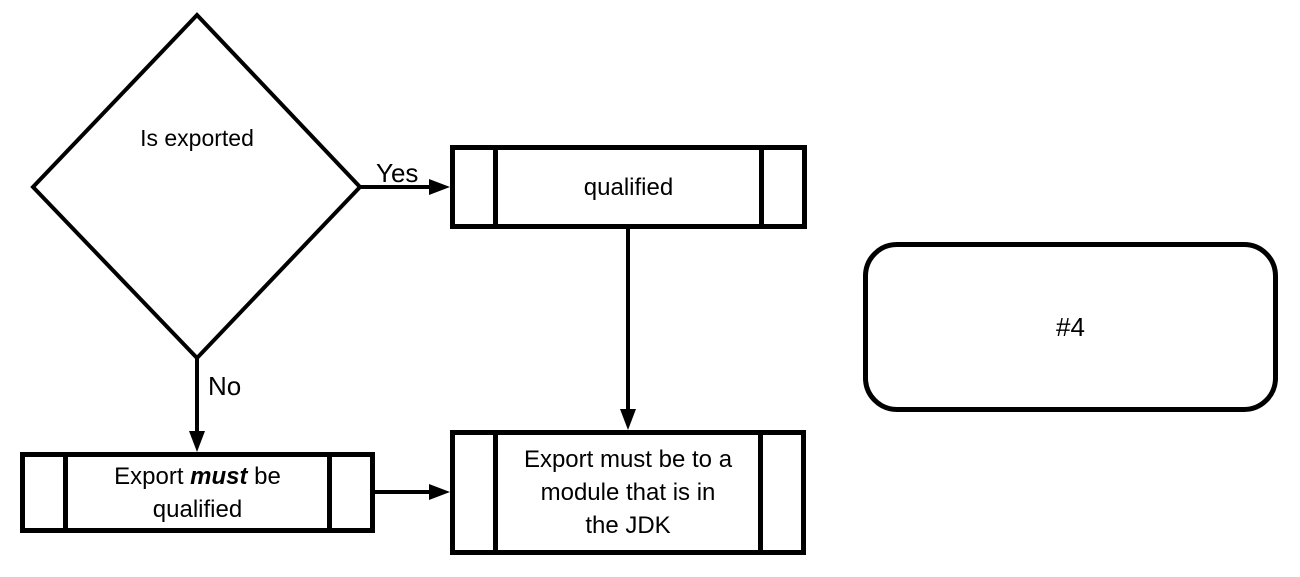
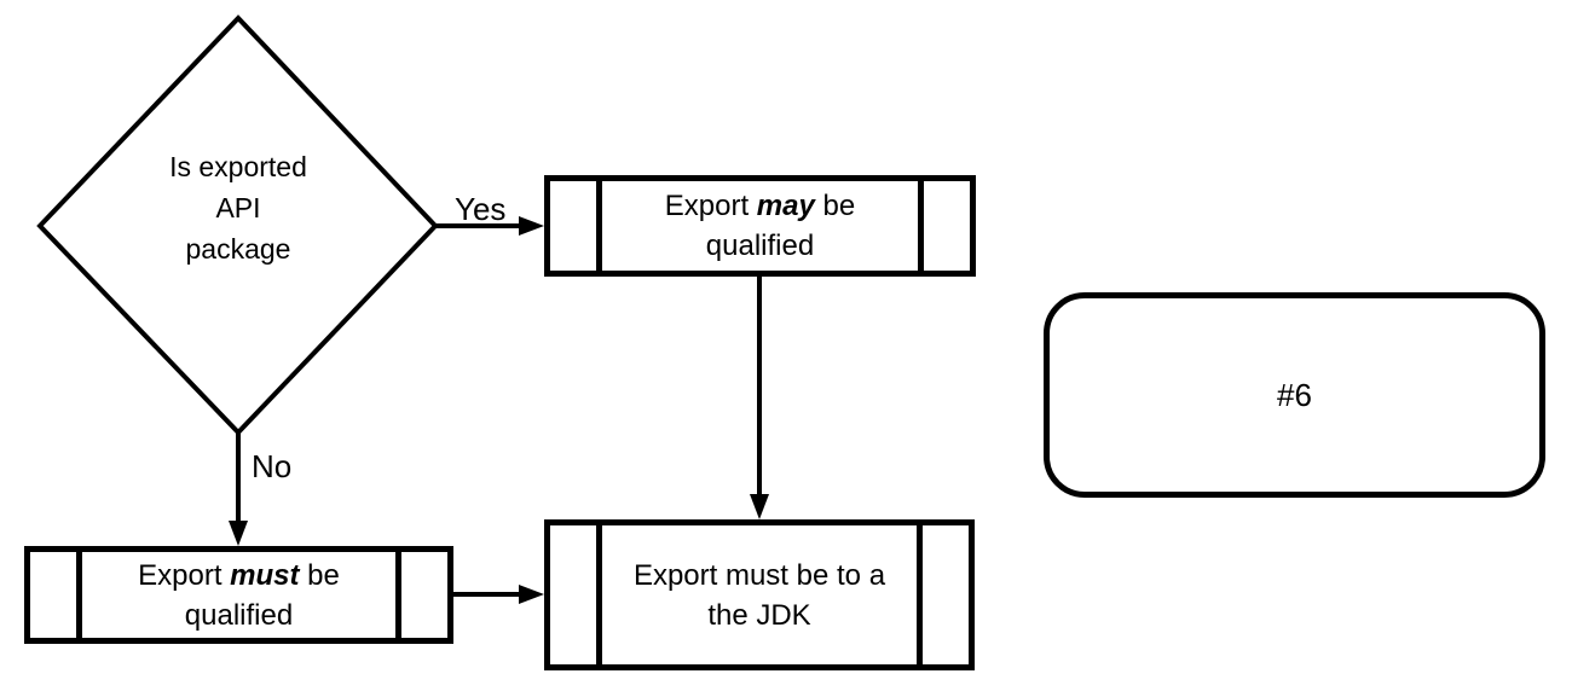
  Is exported
+ API
+ package
  Yes
  No
+ Export may be
  qualified
  Export must be
  qualified
  Export must be to a
- module that is in
  the JDK
- #4
+ #6
